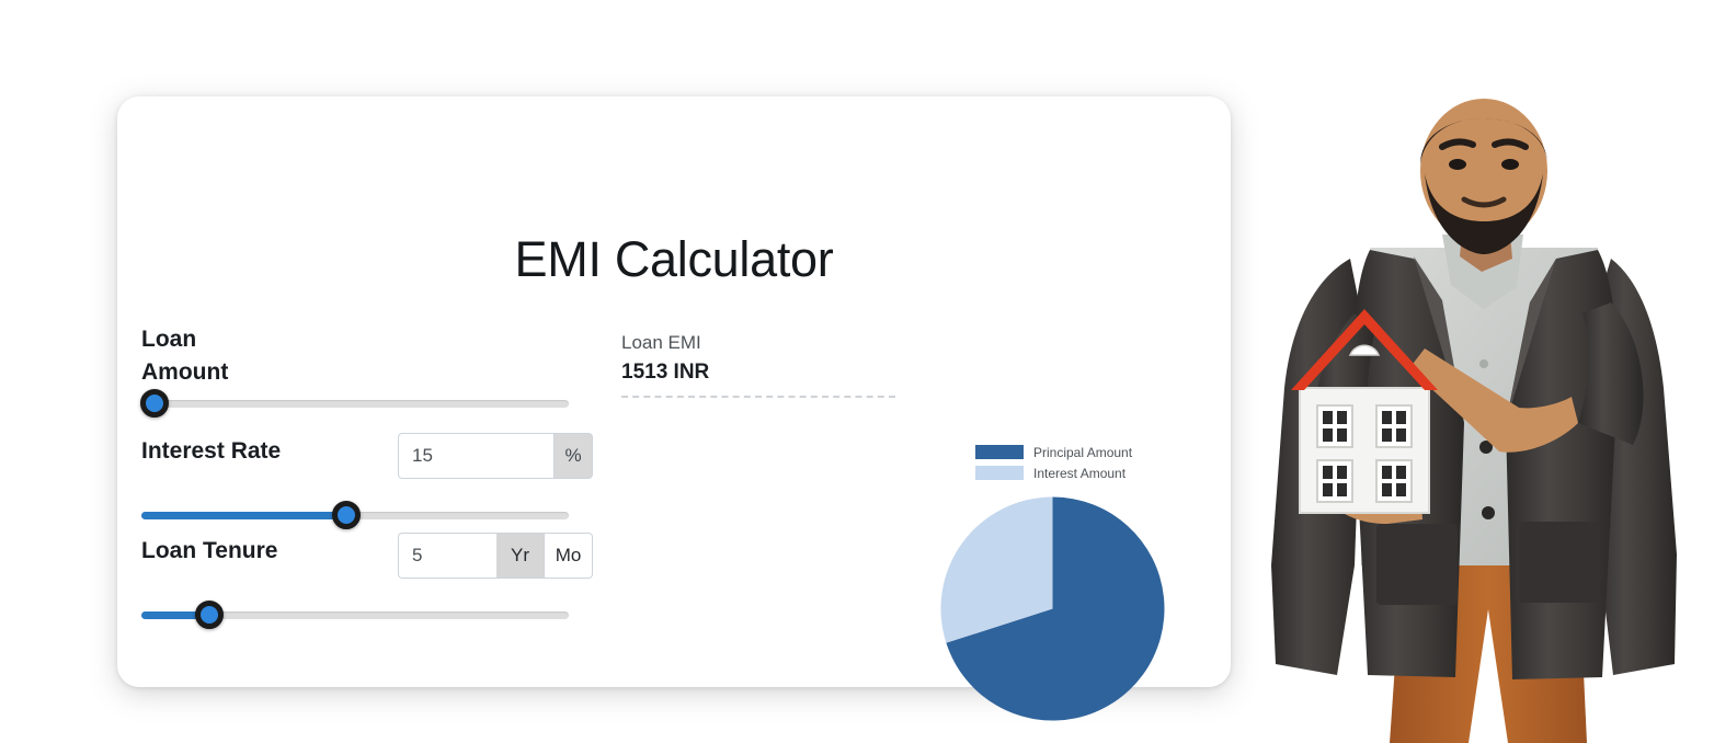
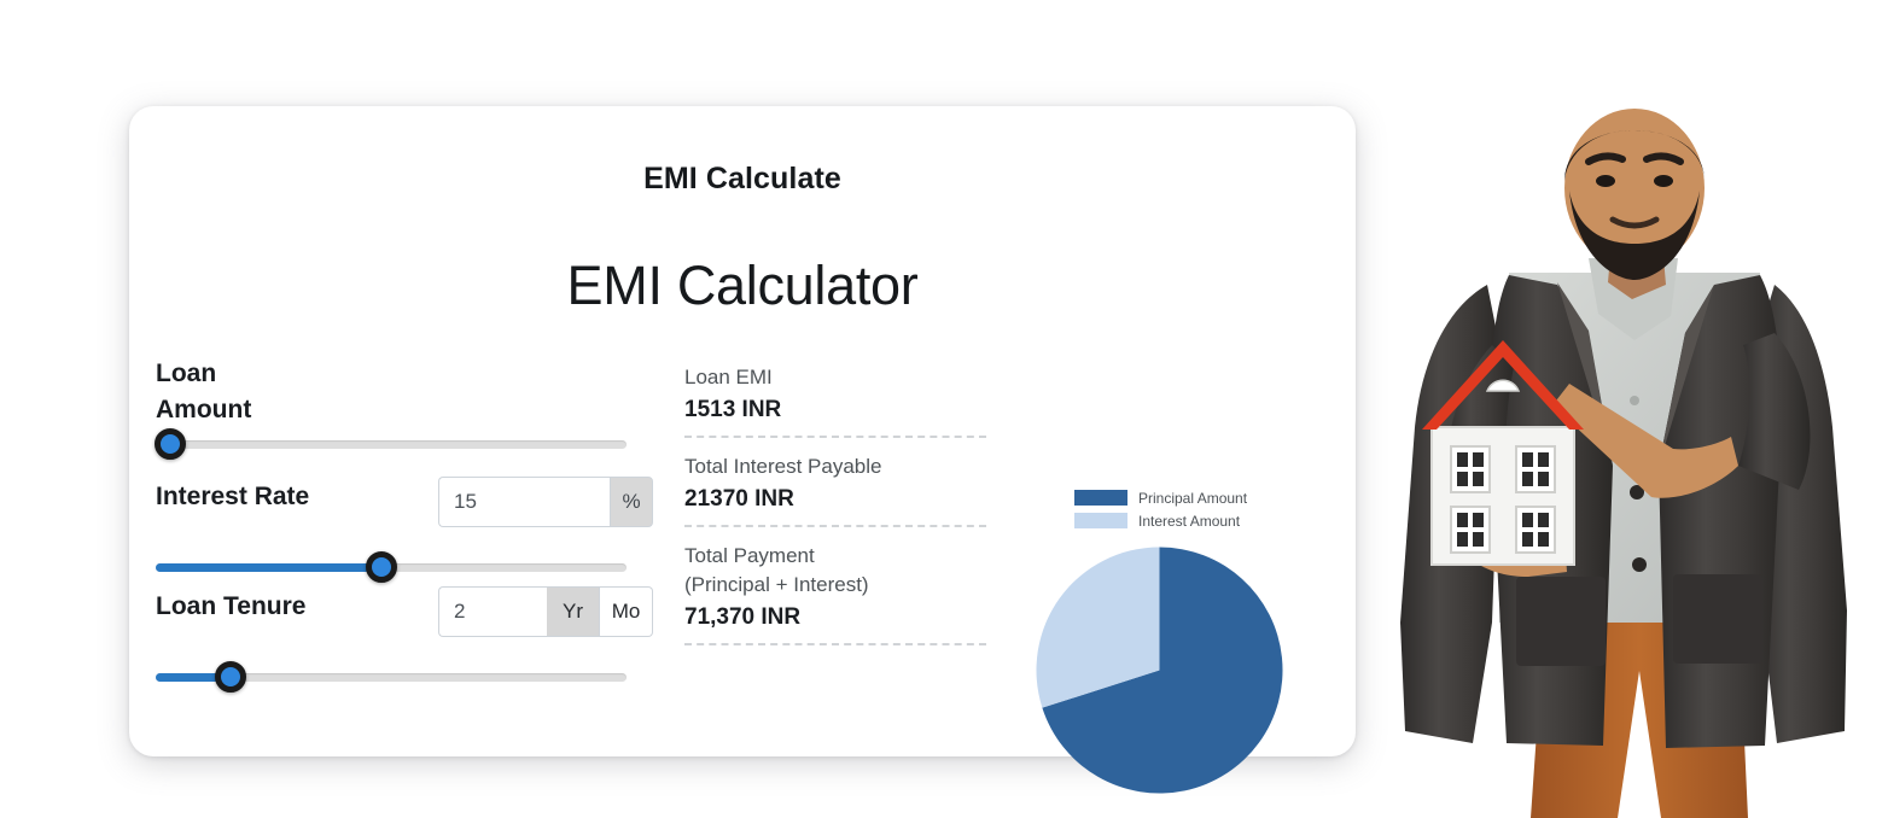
+ EMI Calculate
  EMI Calculator
  Loan Amount
  Interest Rate
  15
  %
  Loan Tenure
- 5
+ 2
  Yr
  Mo
  Loan EMI
  1513 INR
+ Total Interest Payable
+ 21370 INR
+ Total Payment
+ (Principal + Interest)
+ 71,370 INR
  Principal Amount
  Interest Amount
